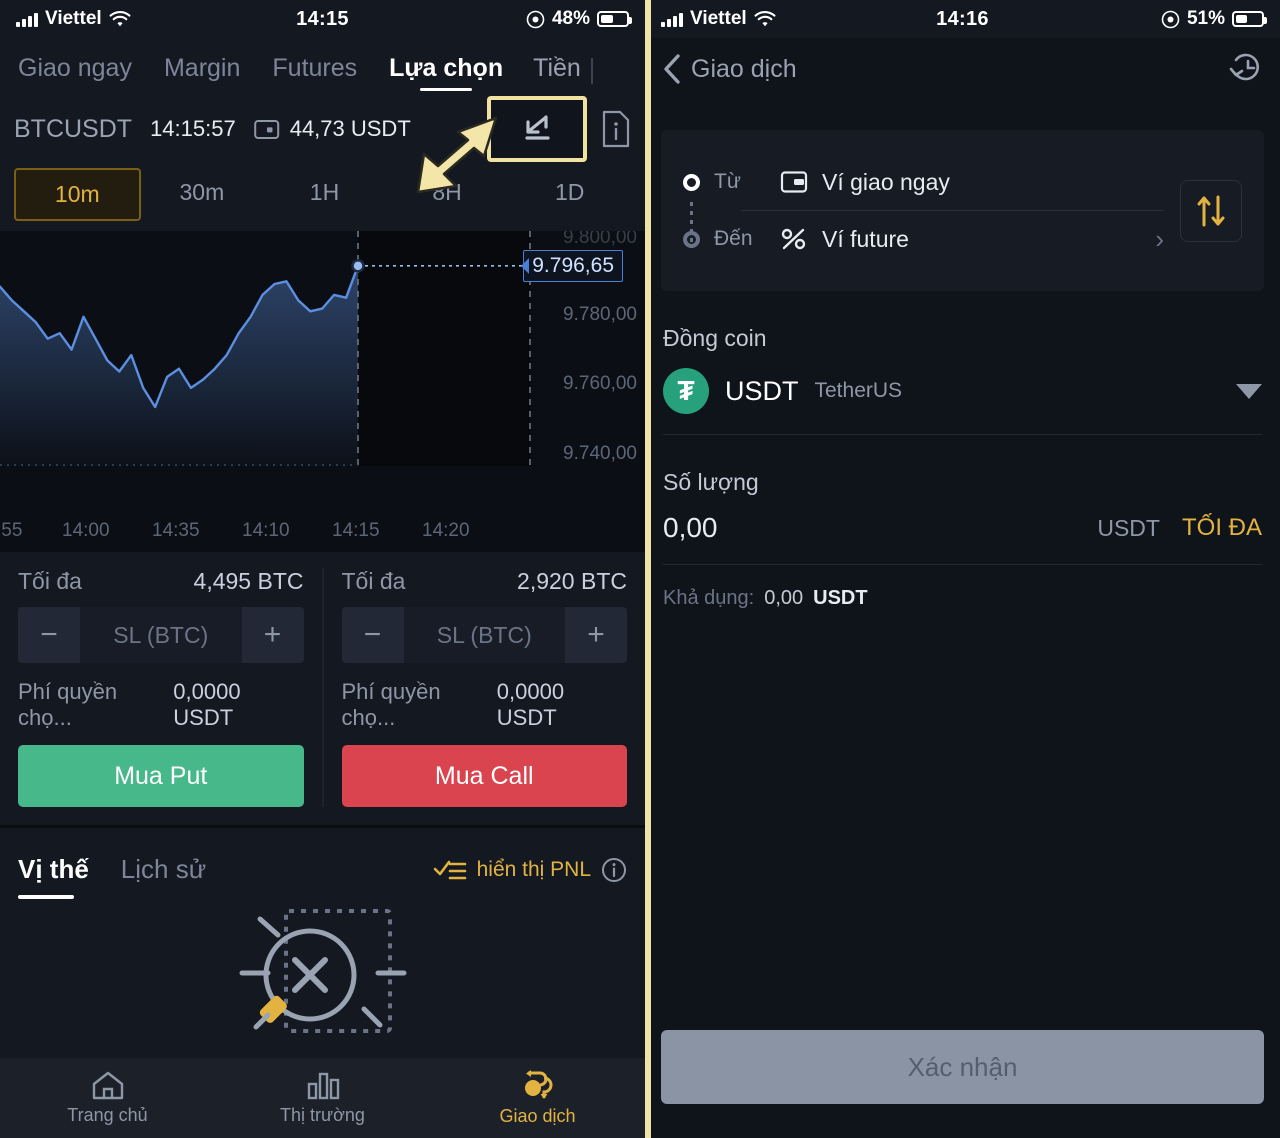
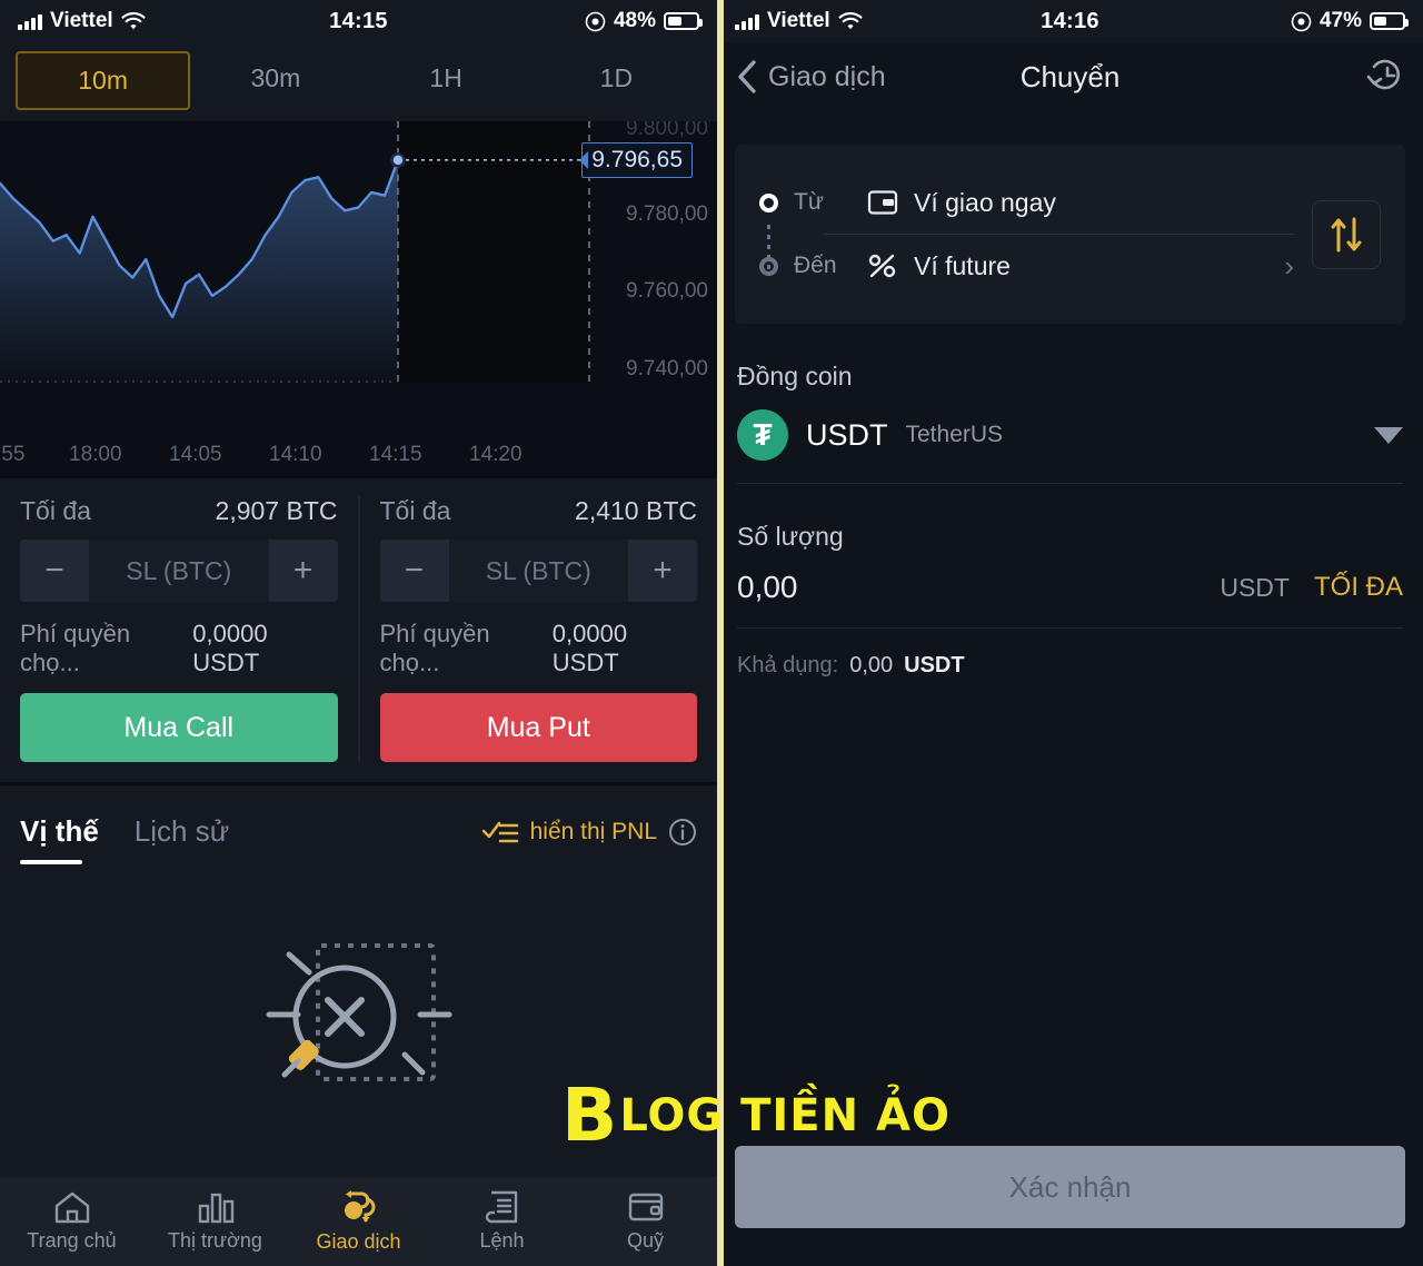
  Viettel
  14:15
  48%
- Giao ngay
- Margin
- Futures
- Lựa chọn
- Tiền
- BTCUSDT
- 14:15:57
- 44,73 USDT
  10m
  30m
  1H
- 8H
  1D
  9.800,00
  9.780,00
  9.760,00
  9.740,00
  9.796,65
- 14:00
+ 18:00
- 14:35
+ 14:05
  14:10
  14:15
  14:20
  Tối đa
- 4,495 BTC
+ 2,907 BTC
  −
  SL (BTC)
  +
  Phí quyền chọ...
  0,0000 USDT
- Mua Put
+ Mua Call
  Tối đa
- 2,920 BTC
+ 2,410 BTC
  −
  SL (BTC)
  +
  Phí quyền chọ...
  0,0000 USDT
- Mua Call
+ Mua Put
  Vị thế
  Lịch sử
  hiển thị PNL
  Trang chủ
  Thị trường
  Giao dịch
+ Lệnh
+ Quỹ
  Viettel
  14:16
- 51%
+ 47%
  Giao dịch
+ Chuyển
  Từ
  Ví giao ngay
  Đến
  Ví future
  ›
  Đồng coin
  ₮
  USDT
  TetherUS
  Số lượng
  0,00
  USDT
  TỐI ĐA
  Khả dụng:
  0,00
  USDT
  Xác nhận
+ B
+ LOG TIỀN ẢO
